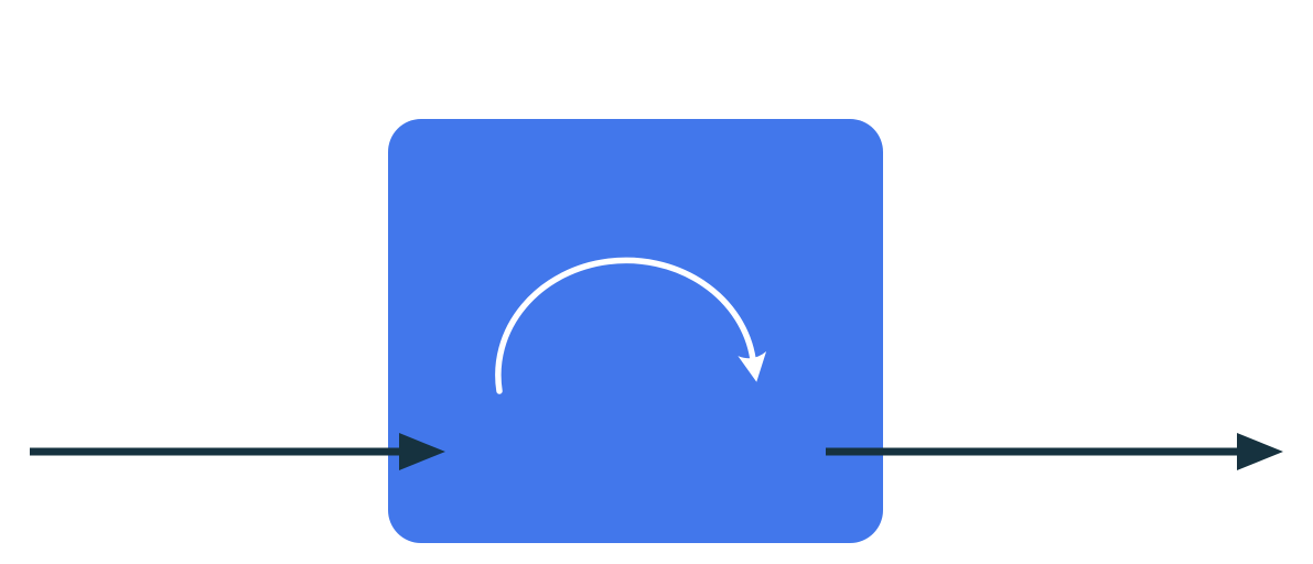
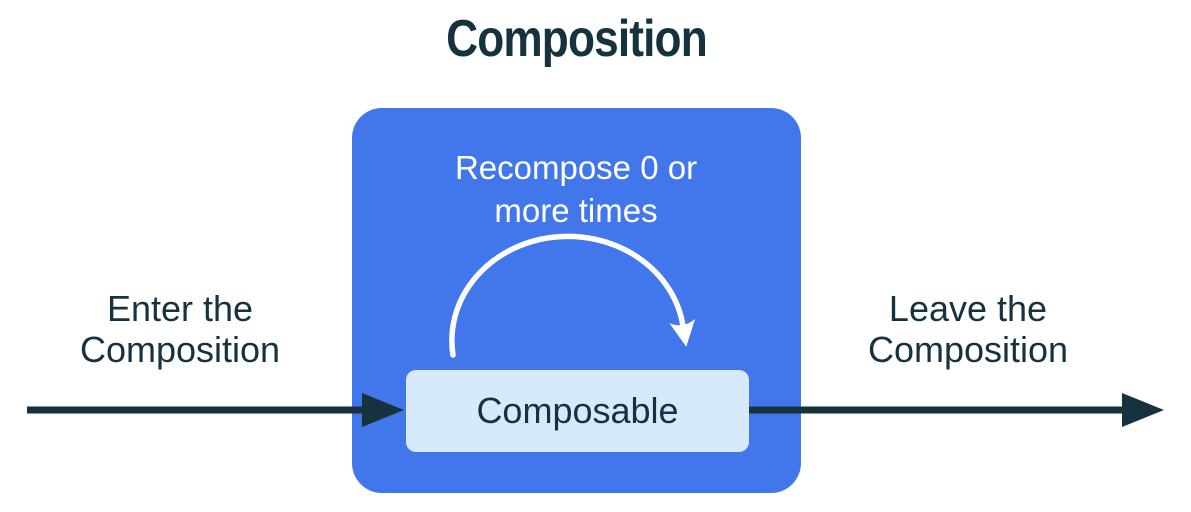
+ Composition
+ Composable
+ Enter the Composition
+ Recompose 0 or more times
+ Leave the Composition
